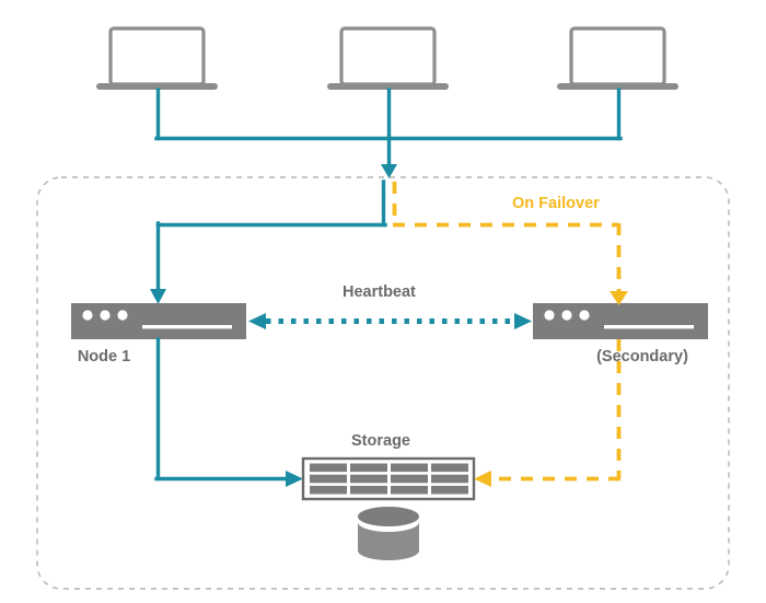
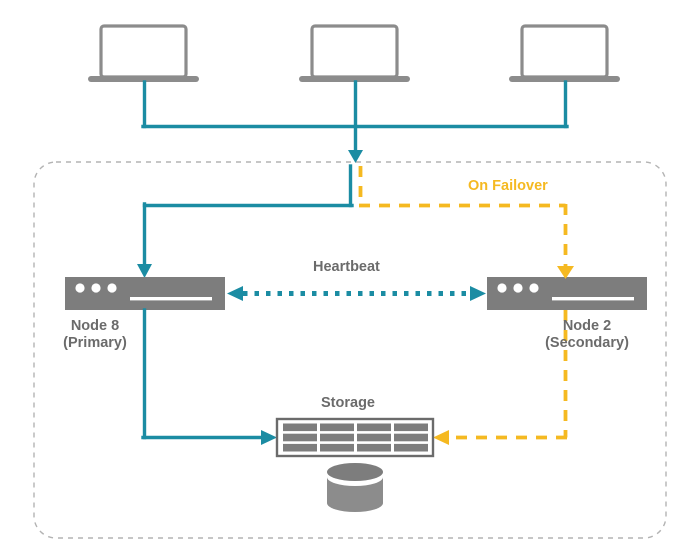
- Node 1
+ Node 8
+ (Primary)
+ Node 2
  (Secondary)
  Heartbeat
  On Failover
  Storage
